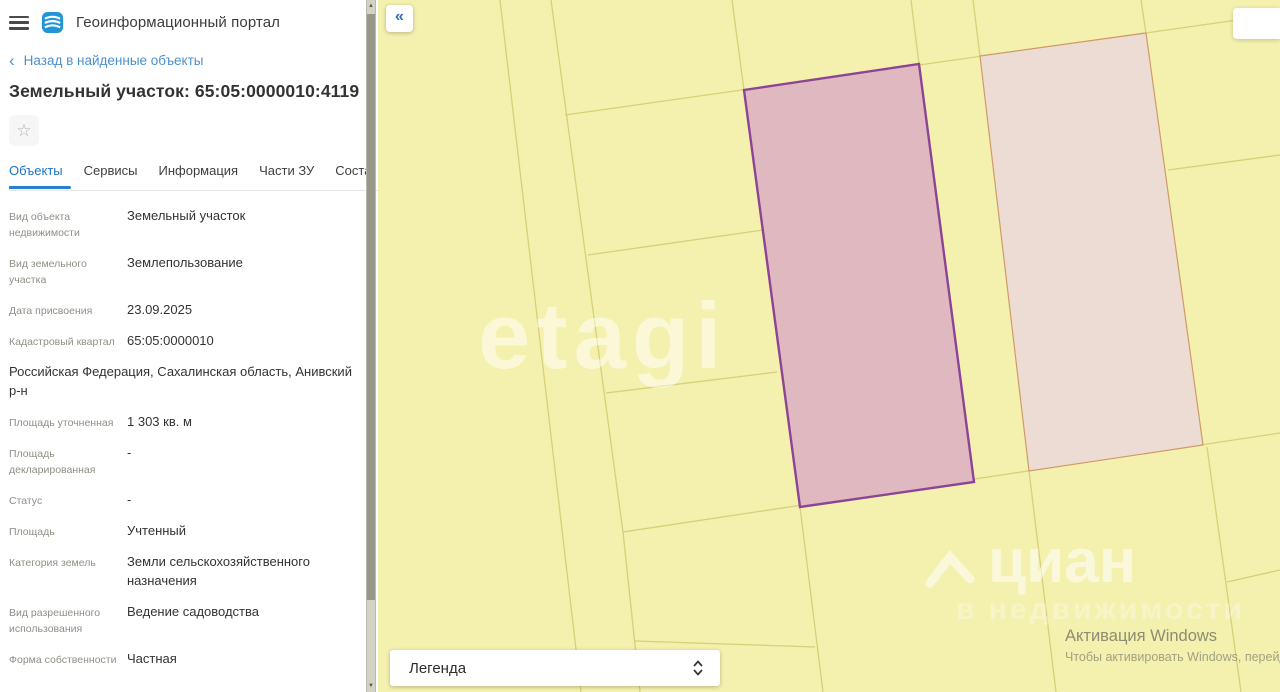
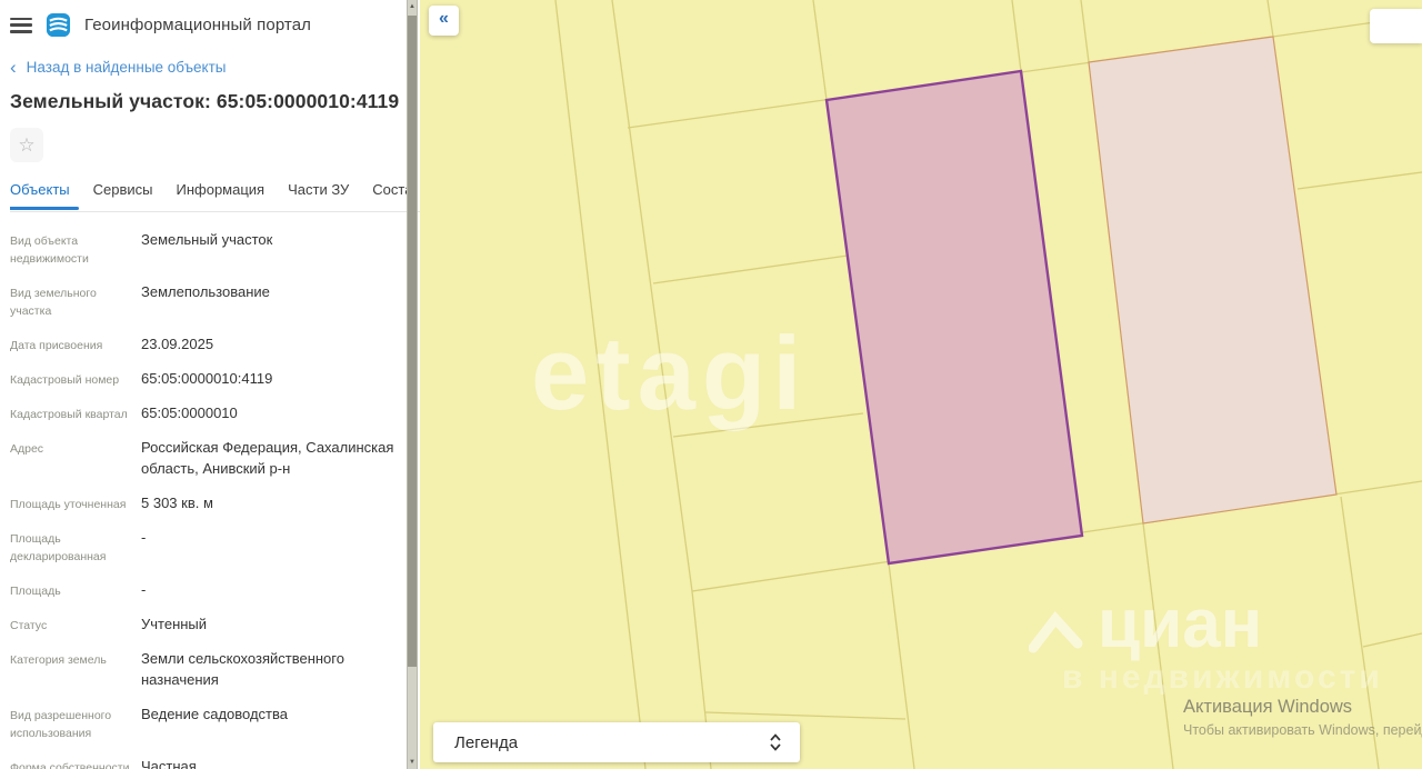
  Геоинформационный портал
  ‹
  Назад в найденные объекты
  Земельный участок: 65:05:0000010:4119
  ☆
  Объекты
  Сервисы
  Информация
  Части ЗУ
  Сост
  Вид объекта недвижимости
  Земельный участок
  Вид земельного участка
  Землепользование
  Дата присвоения
  23.09.2025
+ Кадастровый номер
+ 65:05:0000010:4119
  Кадастровый квартал
  65:05:0000010
+ Адрес
  Российская Федерация, Сахалинская область, Анивский р-н
  Площадь уточненная
- 1 303 кв. м
+ 5 303 кв. м
  Площадь декларированная
  -
- Статус
+ Площадь
  -
- Площадь
+ Статус
  Учтенный
  Категория земель
  Земли сельскохозяйственного назначения
  Вид разрешенного использования
  Ведение садоводства
  Форма собственности
  Частная
  etagi
  циан
  в недвижимости
  Активация Windows
  Чтобы активировать Windows, перей
  «
  Легенда
